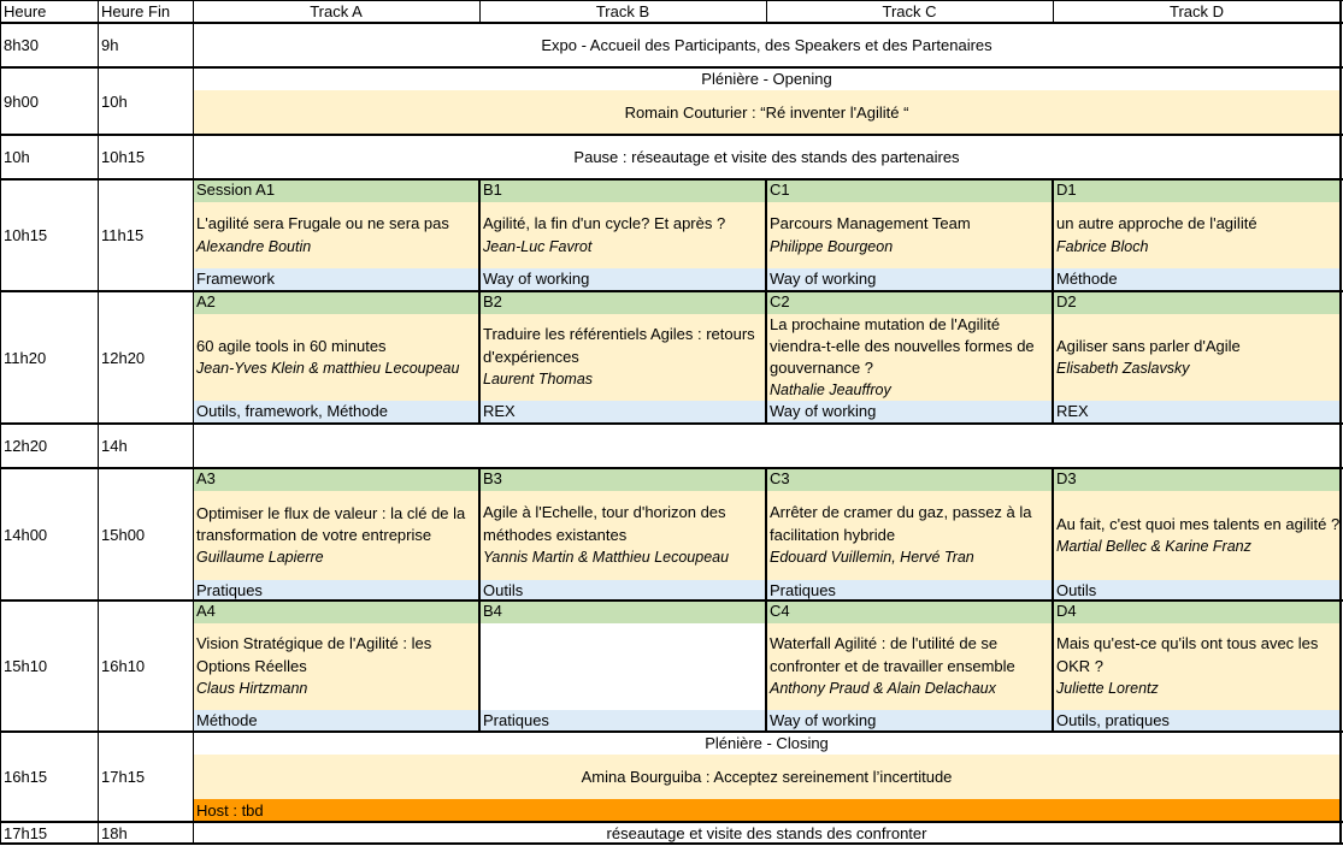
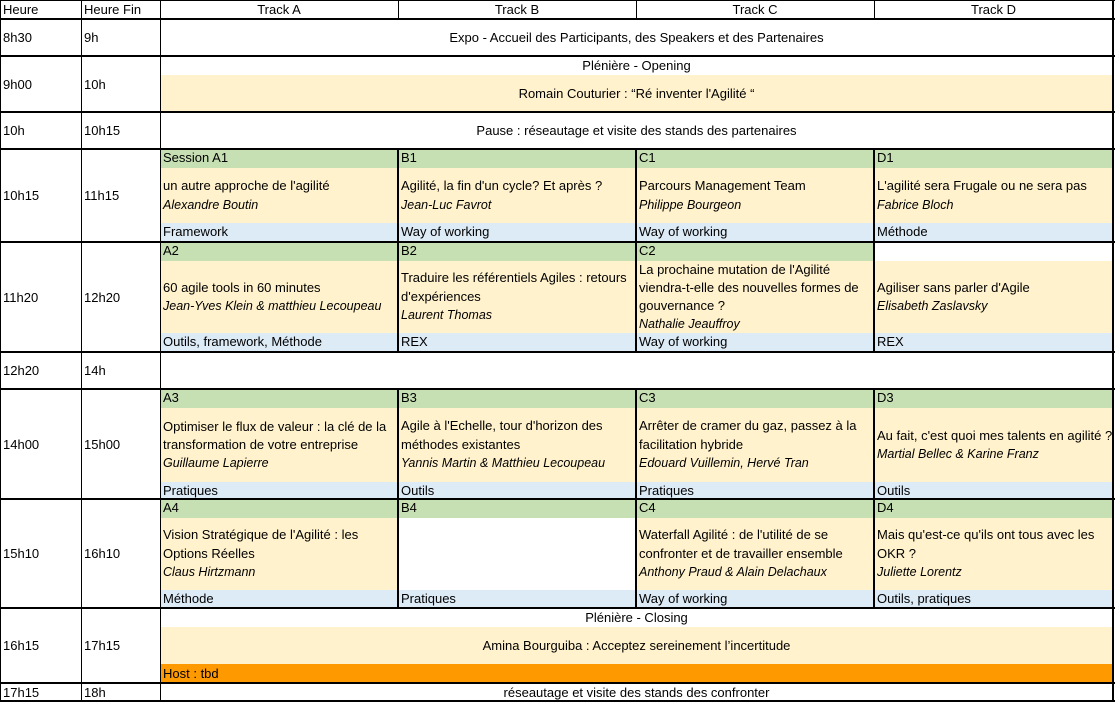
  Heure
  Heure Fin
  Track A
  Track B
  Track C
  Track D
  8h30
  9h
  Expo - Accueil des Participants, des Speakers et des Partenaires
  9h00
  10h
  Plénière - Opening
  Romain Couturier : “Ré inventer l'Agilité “
  10h
  10h15
  Pause : réseautage et visite des stands des partenaires
  10h15
  11h15
  Session A1
- L'agilité sera Frugale ou ne sera pas
+ un autre approche de l'agilité
  Alexandre Boutin
  Framework
  B1
  Agilité, la fin d'un cycle? Et après ?
  Jean-Luc Favrot
  Way of working
  C1
  Parcours Management Team
  Philippe Bourgeon
  Way of working
  D1
- un autre approche de l'agilité
+ L'agilité sera Frugale ou ne sera pas
  Fabrice Bloch
  Méthode
  11h20
  12h20
  A2
  60 agile tools in 60 minutes
  Jean-Yves Klein & matthieu Lecoupeau
  Outils, framework, Méthode
  B2
  Traduire les référentiels Agiles : retours d'expériences
  Laurent Thomas
  REX
  C2
  La prochaine mutation de l'Agilité viendra-t-elle des nouvelles formes de gouvernance ?
  Nathalie Jeauffroy
  Way of working
- D2
  Agiliser sans parler d'Agile
  Elisabeth Zaslavsky
  REX
  12h20
  14h
  14h00
  15h00
  A3
  Optimiser le flux de valeur : la clé de la transformation de votre entreprise
  Guillaume Lapierre
  Pratiques
  B3
  Agile à l'Echelle, tour d'horizon des méthodes existantes
  Yannis Martin & Matthieu Lecoupeau
  Outils
  C3
  Arrêter de cramer du gaz, passez à la facilitation hybride
  Edouard Vuillemin, Hervé Tran
  Pratiques
  D3
  Au fait, c'est quoi mes talents en agilité ?
  Martial Bellec & Karine Franz
  Outils
  15h10
  16h10
  A4
  Vision Stratégique de l'Agilité : les Options Réelles
  Claus Hirtzmann
  Méthode
  B4
  Pratiques
  C4
  Waterfall Agilité : de l'utilité de se confronter et de travailler ensemble
  Anthony Praud & Alain Delachaux
  Way of working
  D4
  Mais qu'est-ce qu'ils ont tous avec les OKR ?
  Juliette Lorentz
  Outils, pratiques
  16h15
  17h15
  Plénière - Closing
  Amina Bourguiba : Acceptez sereinement l’incertitude
  Host : tbd
  17h15
  18h
  réseautage et visite des stands des confronter
